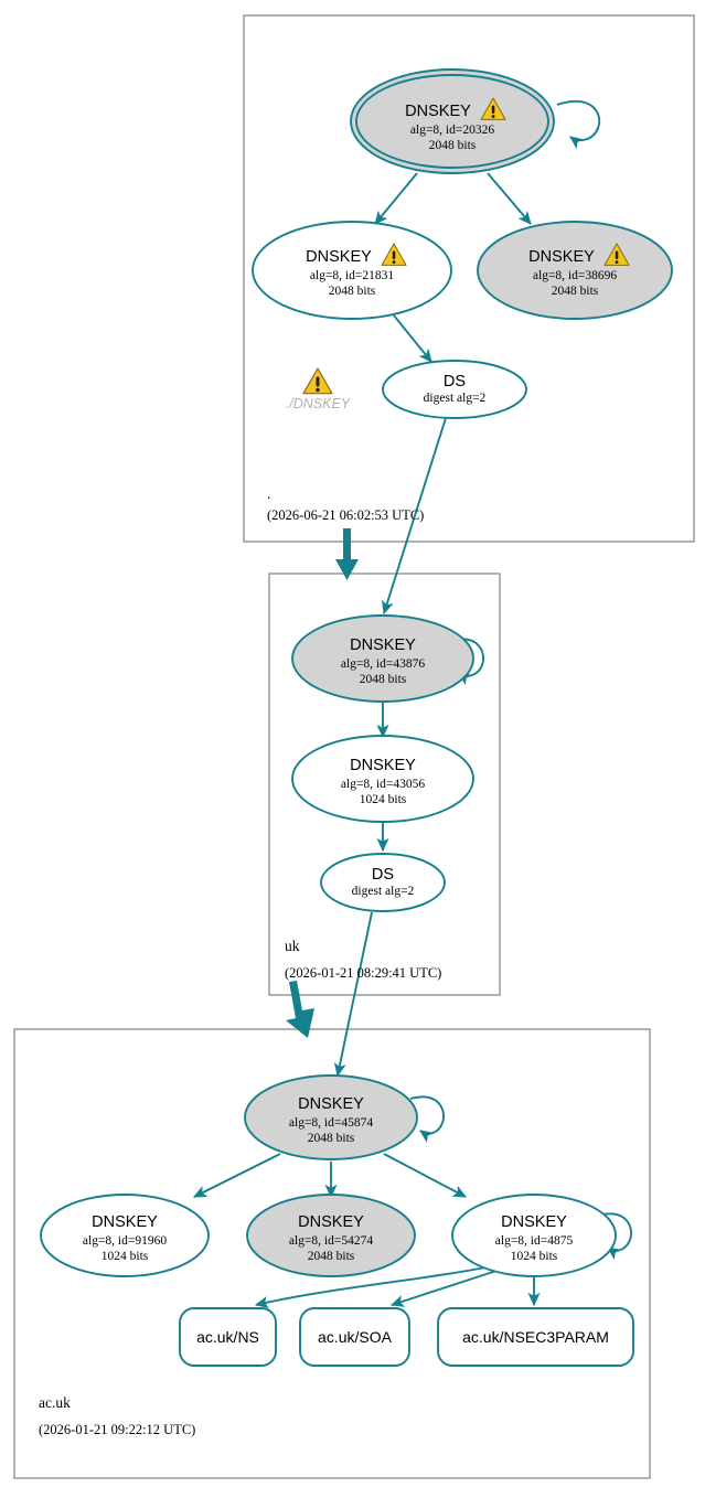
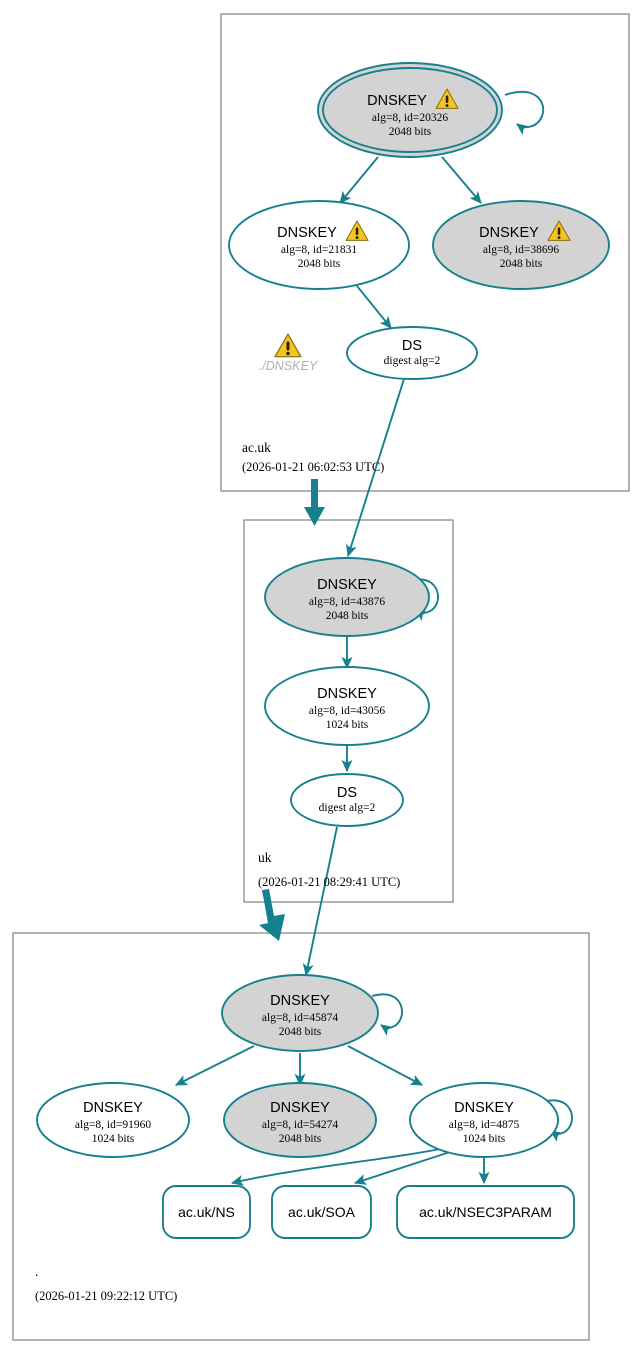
  DNSKEY
  alg=8, id=20326
  2048 bits
  DNSKEY
  alg=8, id=21831
  2048 bits
  DNSKEY
  alg=8, id=38696
  2048 bits
  ./DNSKEY
  DS
  digest alg=2
- .
+ ac.uk
- (2026-06-21 06:02:53 UTC)
+ (2026-01-21 06:02:53 UTC)
  DNSKEY
  alg=8, id=43876
  2048 bits
  DNSKEY
  alg=8, id=43056
  1024 bits
  DS
  digest alg=2
  uk
  (2026-01-21 08:29:41 UTC)
  DNSKEY
  alg=8, id=45874
  2048 bits
  DNSKEY
  alg=8, id=91960
  1024 bits
  DNSKEY
  alg=8, id=54274
  2048 bits
  DNSKEY
  alg=8, id=4875
  1024 bits
  ac.uk/NS
  ac.uk/SOA
  ac.uk/NSEC3PARAM
- ac.uk
+ .
  (2026-01-21 09:22:12 UTC)
